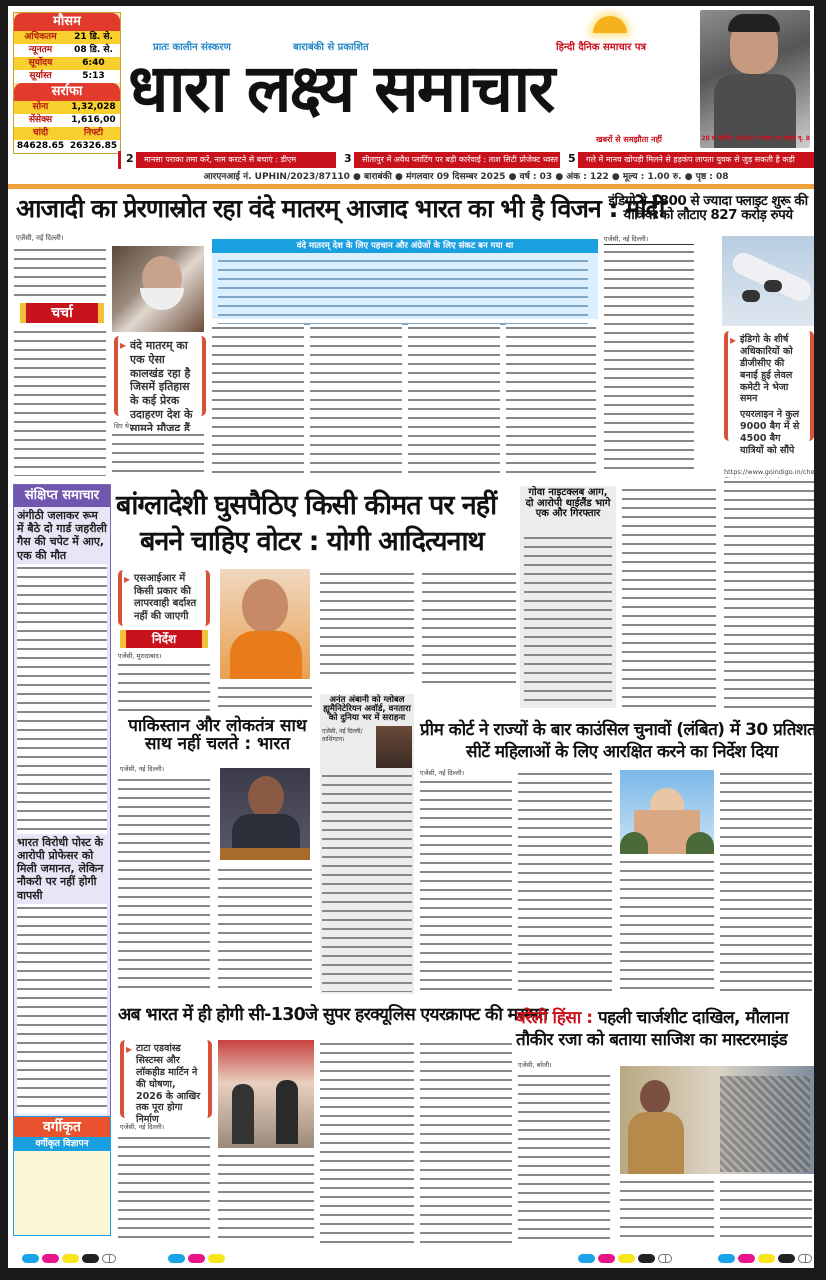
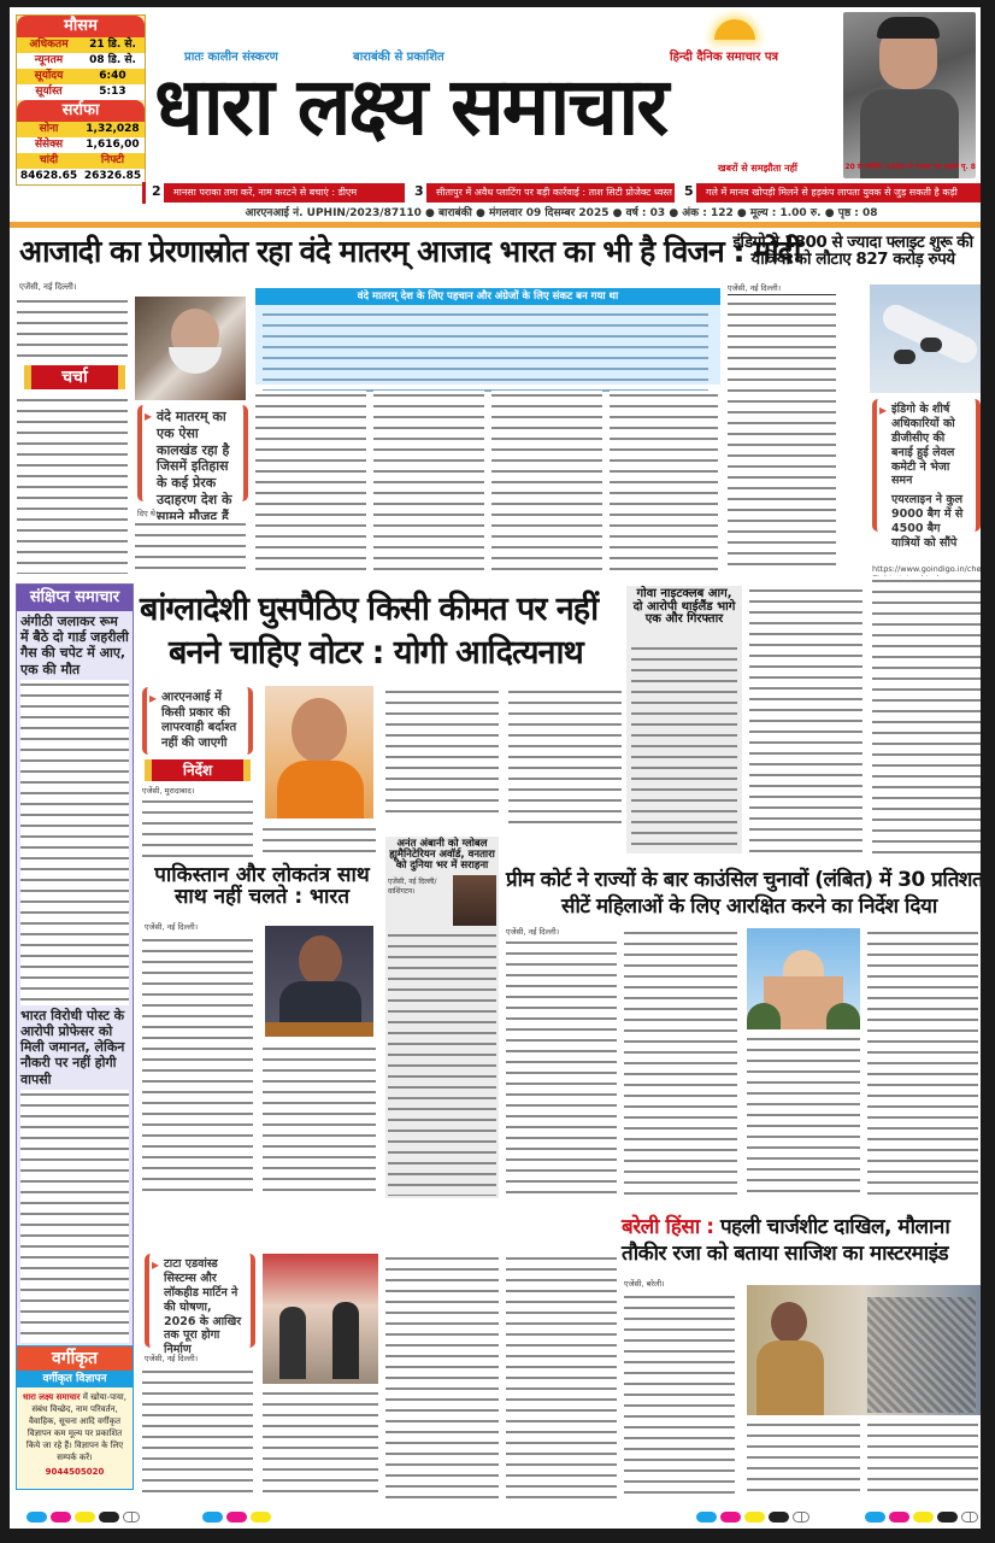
  मौसम
  अधिकतम
  21 डि. से.
  न्यूनतम
  08 डि. से.
  सूर्योदय
  6:40
  सूर्यास्त
  5:13
  सर्राफा
  सोना
  1,32,028
  सेंसेक्स
  1,616,00
  चांदी
  निफ्टी
  84628.65
  26326.85
  प्रातः कालीन संस्करण
  बाराबंकी से प्रकाशित
  हिन्दी दैनिक समाचार पत्र
  धारा लक्ष्य समाचार
  खबरों से समझौता नहीं
  2
  मानसा पराका तमा करें, नाम करटने से बचाएं : डीएम
  3
  सीतापुर में अवैध प्लाटिंग पर बड़ी कार्रवाई : ताश सिटी प्रोजेक्ट ध्वस्त
  5
  गले में मानव खोपड़ी मिलने से हड़कंप लापता युवक से जुड़ सकती है कड़ी
  आरएनआई नं. UPHIN/2023/87110 ● बाराबंकी ● मंगलवार 09 दिसम्बर 2025 ● वर्ष : 03 ● अंक : 122 ● मूल्य : 1.00 रु. ● पृष्ठ : 08
  आजादी का प्रेरणास्रोत रहा वंदे मातरम् आजाद भारत का भी है विजन : मोदी
  एजेंसी, नई दिल्ली।
  चर्चा
  वंदे मातरम् का एक ऐसा कालखंड रहा है जिसमें इतिहास के कई प्रेरक उदाहरण देश के सामने मौजूद हैं
  दिए थे।
  वंदे मातरम् देश के लिए पहचान और अंग्रेजों के लिए संकट बन गया था
  इंडिगो ने 1800 से ज्यादा फ्लाइट शुरू की यात्रियों को लौटाए 827 करोड़ रुपये
  एजेंसी, नई दिल्ली।
  इंडिगो के शीर्ष अधिकारियों को डीजीसीए की बनाई हुई लेवल कमेटी ने भेजा समन
  एयरलाइन ने कुल 9000 बैग में से 4500 बैग यात्रियों को सौंपे
  संक्षिप्त समाचार
  अंगीठी जलाकर रूम में बैठे दो गार्ड जहरीली गैस की चपेट में आए, एक की मौत
  भारत विरोधी पोस्ट के आरोपी प्रोफेसर को मिली जमानत, लेकिन नौकरी पर नहीं होगी वापसी
  बांग्लादेशी घुसपैठिए किसी कीमत पर नहीं
  बनने चाहिए वोटर : योगी आदित्यनाथ
- एसआईआर में किसी प्रकार की लापरवाही बर्दाश्त नहीं की जाएगी
+ आरएनआई में किसी प्रकार की लापरवाही बर्दाश्त नहीं की जाएगी
  निर्देश
  एजेंसी, मुरादाबाद।
  गोवा नाइटक्लब आग, दो आरोपी थाईलैंड भागे एक और गिरफ्तार
  पाकिस्तान और लोकतंत्र साथ साथ नहीं चलते : भारत
  एजेंसी, नई दिल्ली।
  अनंत अंबानी को ग्लोबल ह्यूमैनिटेरियन अवॉर्ड, वनतारा को दुनिया भर में सराहना
  प्रीम कोर्ट ने राज्यों के बार काउंसिल चुनावों (लंबित) में 30 प्रतिशत
  सीटें महिलाओं के लिए आरक्षित करने का निर्देश दिया
  एजेंसी, नई दिल्ली।
- अब भारत में ही होगी सी-130जे सुपर हरक्यूलिस एयरक्राफ्ट की मरम्मत
  टाटा एडवांस्ड सिस्टम्स और लॉकहीड मार्टिन ने की घोषणा, 2026 के आखिर तक पूरा होगा निर्माण
  एजेंसी, नई दिल्ली।
  बरेली हिंसा : पहली चार्जशीट दाखिल, मौलाना
  तौकीर रजा को बताया साजिश का मास्टरमाइंड
  एजेंसी, बरेली।
  वर्गीकृत
  वर्गीकृत विज्ञापन
+ धारा लक्ष्य समाचार में खोया-पाया, संबंध विच्छेद, नाम परिवर्तन, वैवाहिक, सूचना आदि वर्गीकृत विज्ञापन कम मूल्य पर प्रकाशित किये जा रहे हैं। विज्ञापन के लिए सम्पर्क करें।
+ 9044505020
